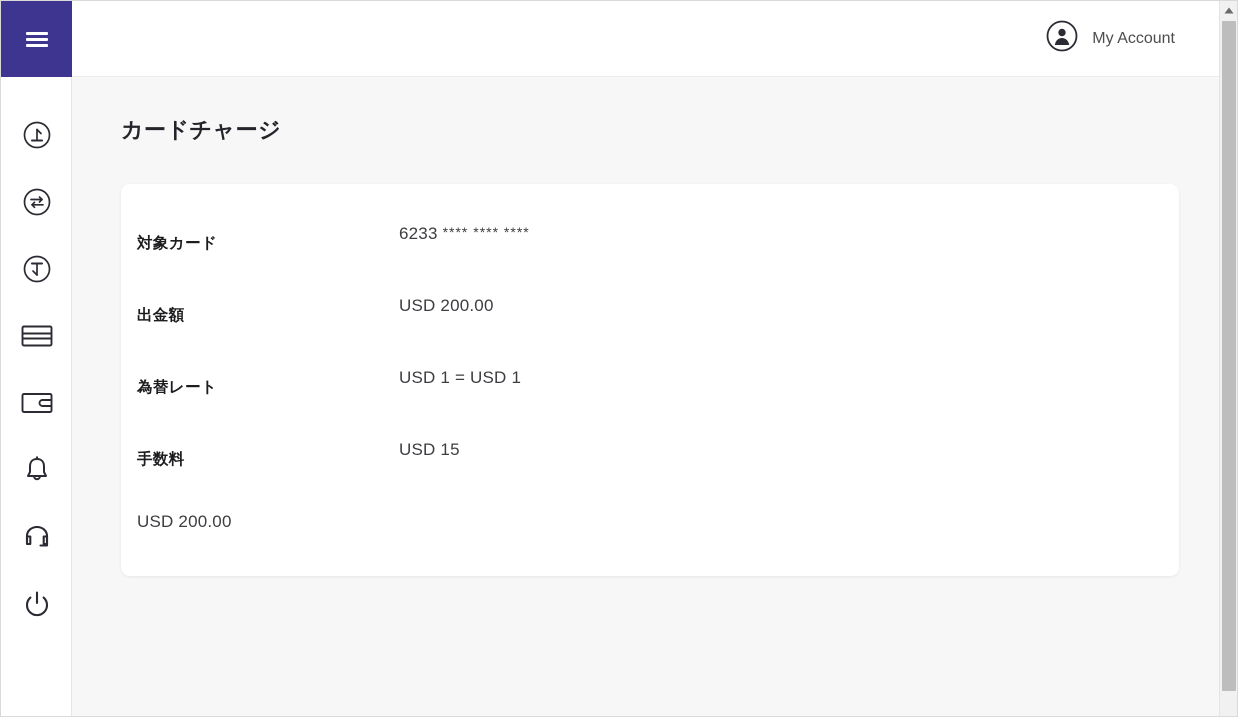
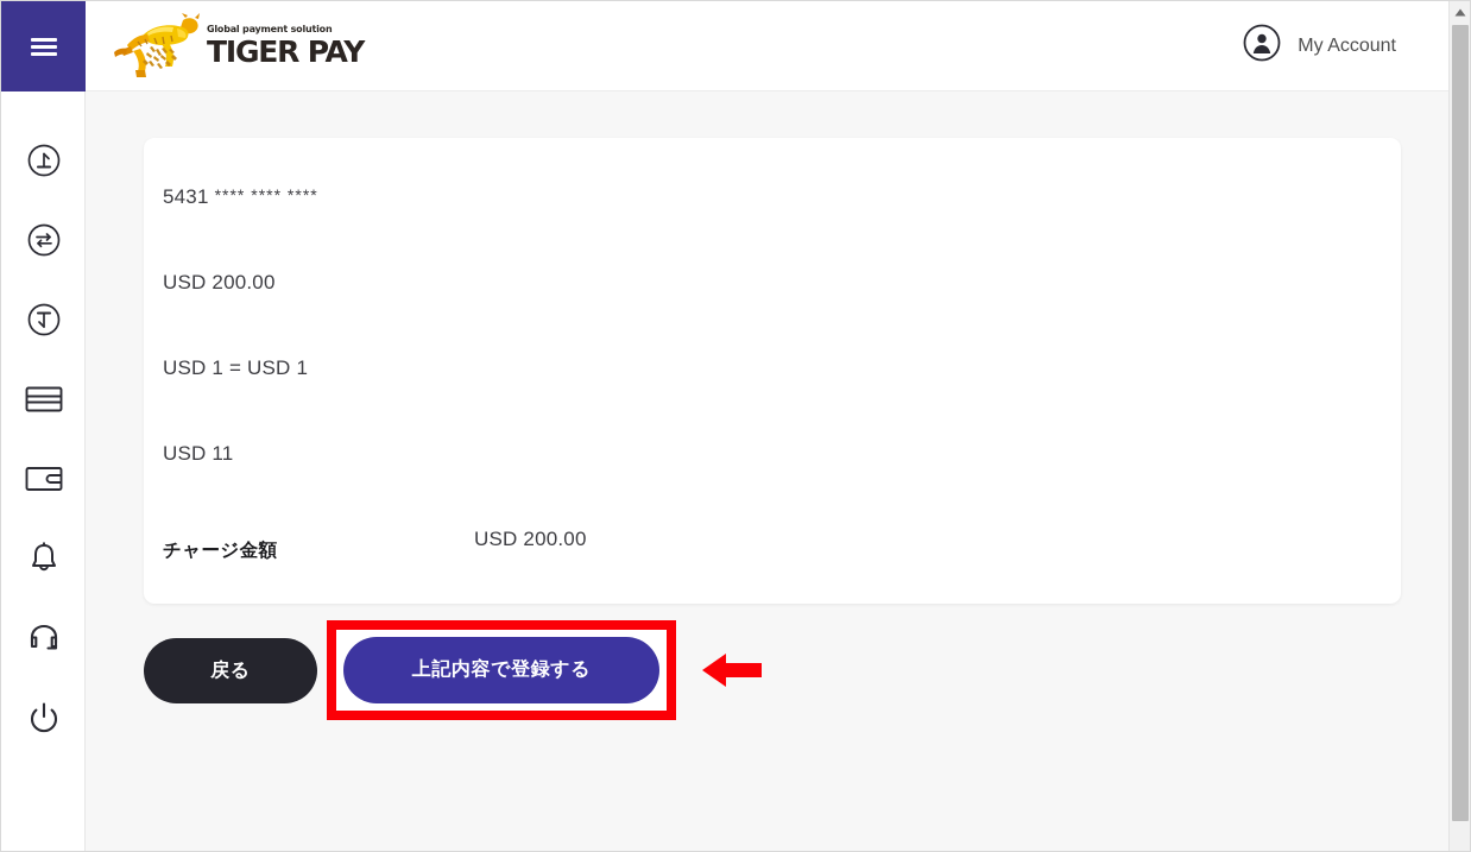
+ Global payment solution
+ TIGER PAY
  My Account
- カードチャージ
- 対象カード
- 6233 **** **** ****
+ 5431 **** **** ****
- 出金額
  USD 200.00
- 為替レート
  USD 1 = USD 1
- 手数料
- USD 15
+ USD 11
+ チャージ金額
  USD 200.00
+ 戻る
+ 上記内容で登録する
